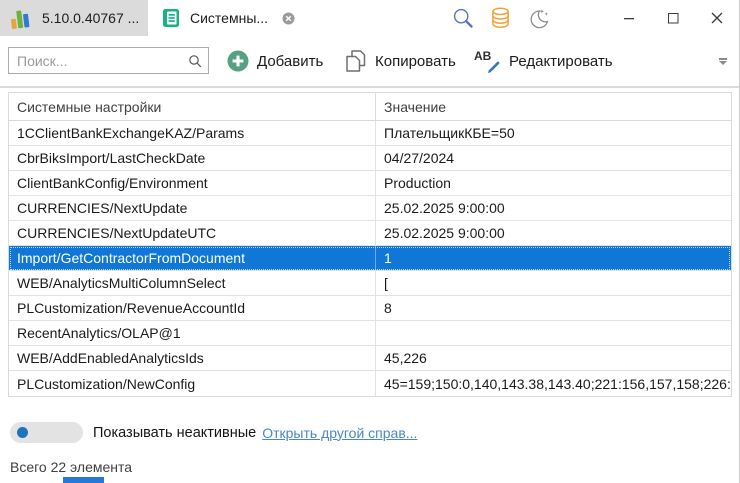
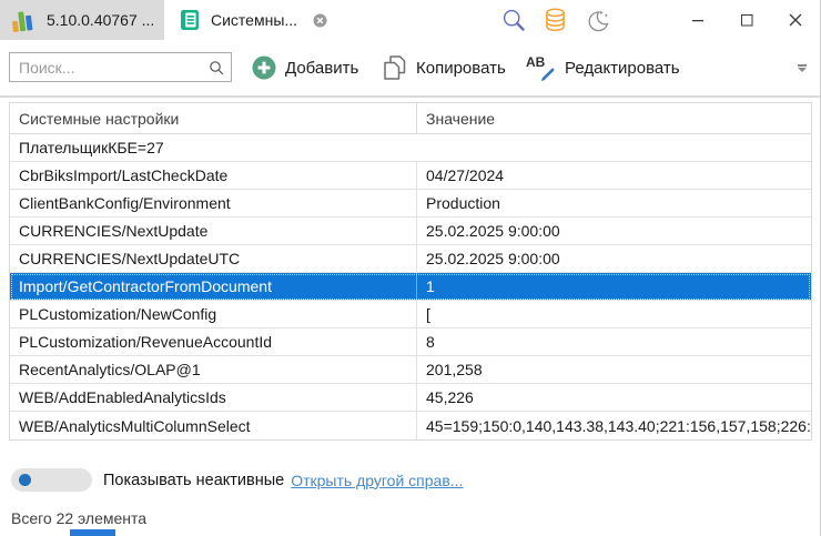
  5.10.0.40767 ...
  Системны...
  Поиск...
  Добавить
  Копировать
  AB
  Редактировать
  Системные настройки
  Значение
- 1CClientBankExchangeKAZ/Params
- ПлательщикКБЕ=50
+ ПлательщикКБЕ=27
  CbrBiksImport/LastCheckDate
  04/27/2024
  ClientBankConfig/Environment
  Production
  CURRENCIES/NextUpdate
  25.02.2025 9:00:00
  CURRENCIES/NextUpdateUTC
  25.02.2025 9:00:00
  Import/GetContractorFromDocument
  1
- WEB/AnalyticsMultiColumnSelect
+ PLCustomization/NewConfig
  [
  PLCustomization/RevenueAccountId
  8
  RecentAnalytics/OLAP@1
+ 201,258
  WEB/AddEnabledAnalyticsIds
  45,226
- PLCustomization/NewConfig
+ WEB/AnalyticsMultiColumnSelect
  45=159;150:0,140,143.38,143.40;221:156,157,158;226:
  Показывать неактивные
  Открыть другой справ...
  Всего 22 элемента
